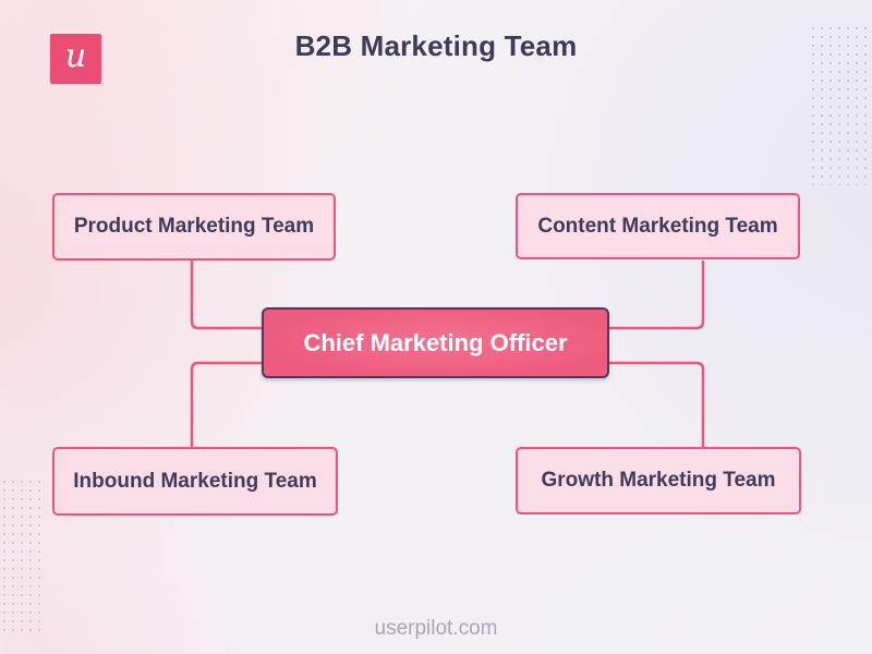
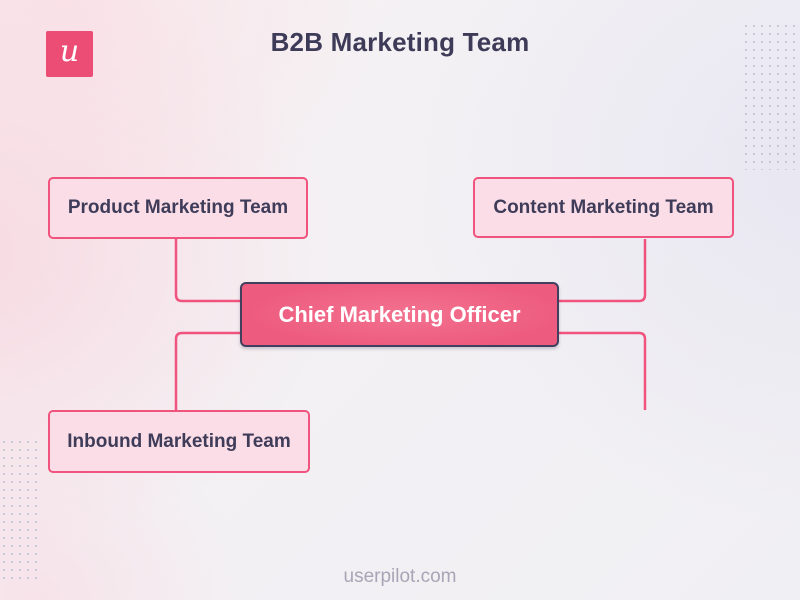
  u
  B2B Marketing Team
  Product Marketing Team
  Content Marketing Team
  Chief Marketing Officer
  Inbound Marketing Team
- Growth Marketing Team
  userpilot.com
